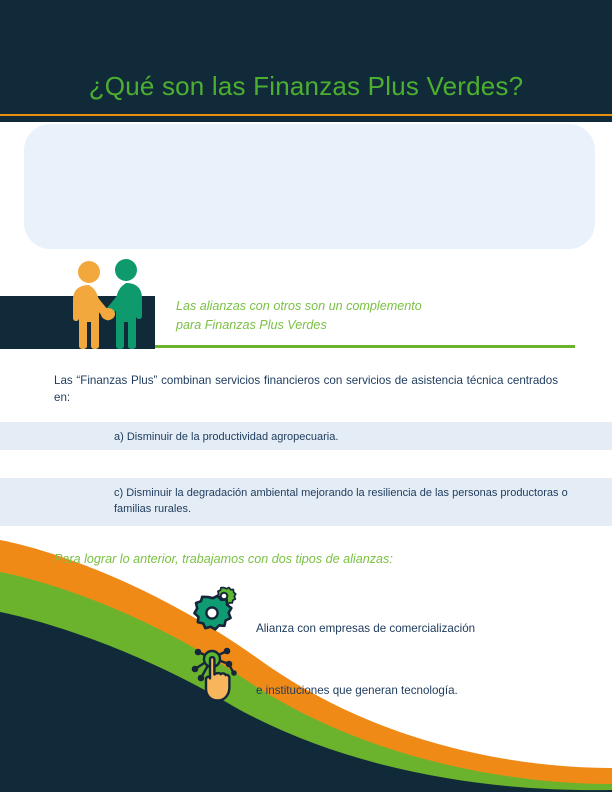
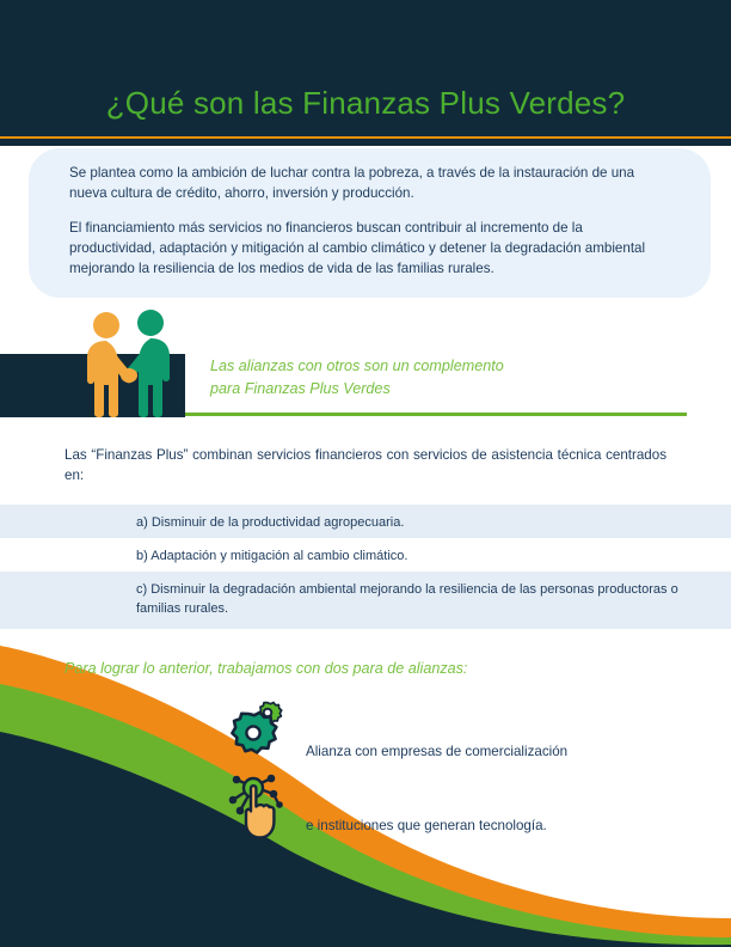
  ¿Qué son las Finanzas Plus Verdes?
+ Se plantea como la ambición de luchar contra la pobreza, a través de la instauración de una nueva cultura de crédito, ahorro, inversión y producción.
+ El financiamiento más servicios no financieros buscan contribuir al incremento de la productividad, adaptación y mitigación al cambio climático y detener la degradación ambiental mejorando la resiliencia de los medios de vida de las familias rurales.
  Las alianzas con otros son un complemento
  para Finanzas Plus Verdes
  Las “Finanzas Plus” combinan servicios financieros con servicios de asistencia técnica centrados en:
  a) Disminuir de la productividad agropecuaria.
+ b) Adaptación y mitigación al cambio climático.
  c) Disminuir la degradación ambiental mejorando la resiliencia de las personas productoras o familias rurales.
- Para lograr lo anterior, trabajamos con dos tipos de alianzas:
+ Para lograr lo anterior, trabajamos con dos para de alianzas:
  Alianza con empresas de comercialización
  e instituciones que generan tecnología.
